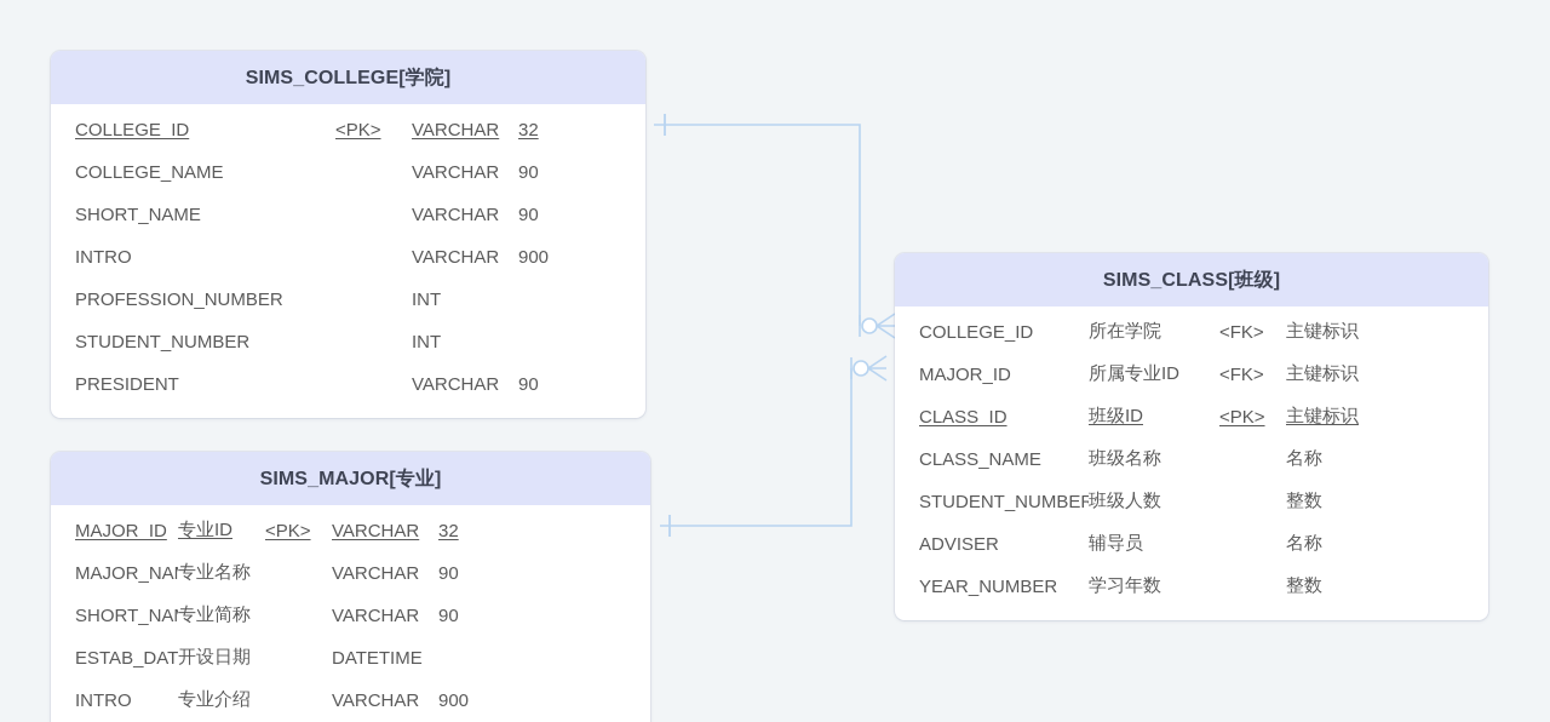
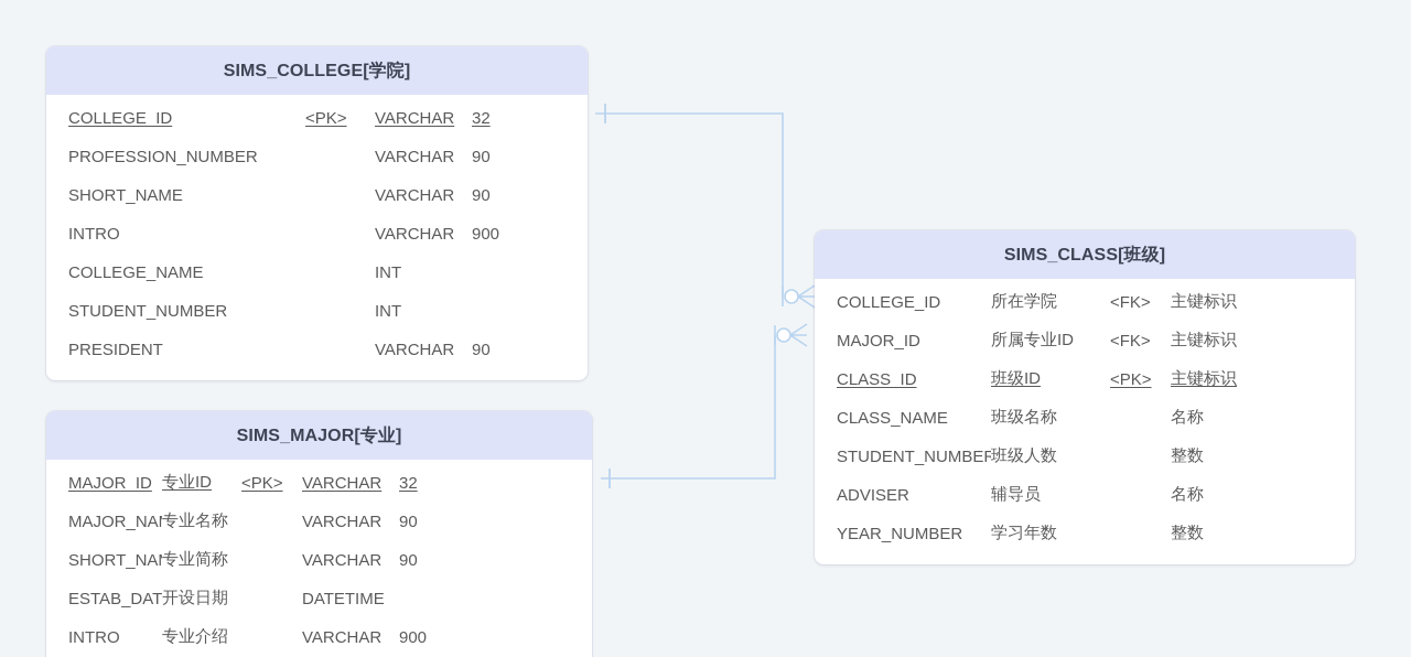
  SIMS_COLLEGE[学院]
  COLLEGE_ID
  <PK>
  VARCHAR
  32
- COLLEGE_NAME
+ PROFESSION_NUMBER
  VARCHAR
  90
  SHORT_NAME
  VARCHAR
  90
  INTRO
  VARCHAR
  900
- PROFESSION_NUMBER
+ COLLEGE_NAME
  INT
  STUDENT_NUMBER
  INT
  PRESIDENT
  VARCHAR
  90
  SIMS_MAJOR[专业]
  MAJOR_ID
  专业ID
  <PK>
  VARCHAR
  32
  MAJOR_NA
  专业名称
  VARCHAR
  90
  SHORT_NA
  专业简称
  VARCHAR
  90
  ESTAB_DAT
  开设日期
  DATETIME
  INTRO
  专业介绍
  VARCHAR
  900
  SIMS_CLASS[班级]
  COLLEGE_ID
  所在学院
  <FK>
  主键标识
  MAJOR_ID
  所属专业ID
  <FK>
  主键标识
  CLASS_ID
  班级ID
  <PK>
  主键标识
  CLASS_NAME
  班级名称
  名称
  STUDENT_NUMBER
  班级人数
  整数
  ADVISER
  辅导员
  名称
  YEAR_NUMBER
  学习年数
  整数
